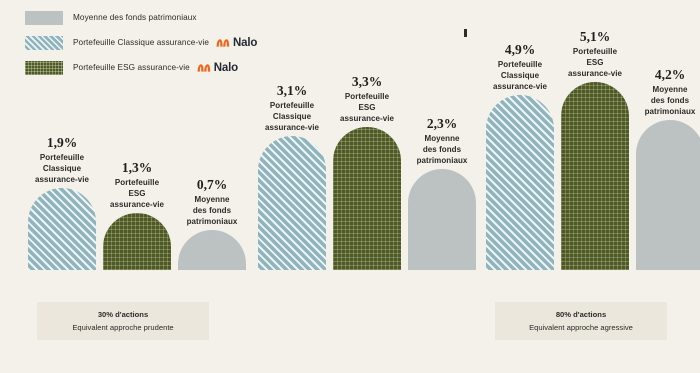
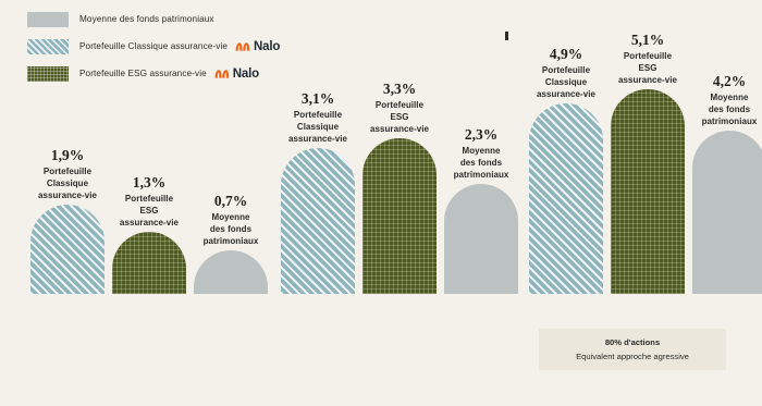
  Moyenne des fonds patrimoniaux
  Portefeuille Classique assurance-vie
  Nalo
  Portefeuille ESG assurance-vie
  Nalo
  1,9%
  Portefeuille
  Classique
  assurance-vie
  1,3%
  Portefeuille
  ESG
  assurance-vie
  0,7%
  Moyenne
  des fonds
  patrimoniaux
- 30% d'actions
- Equivalent approche prudente
  3,1%
  Portefeuille
  Classique
  assurance-vie
  3,3%
  Portefeuille
  ESG
  assurance-vie
  2,3%
  Moyenne
  des fonds
  patrimoniaux
  4,9%
  Portefeuille
  Classique
  assurance-vie
  5,1%
  Portefeuille
  ESG
  assurance-vie
  4,2%
  Moyenne
  des fonds
  patrimoniaux
  80% d'actions
  Equivalent approche agressive
